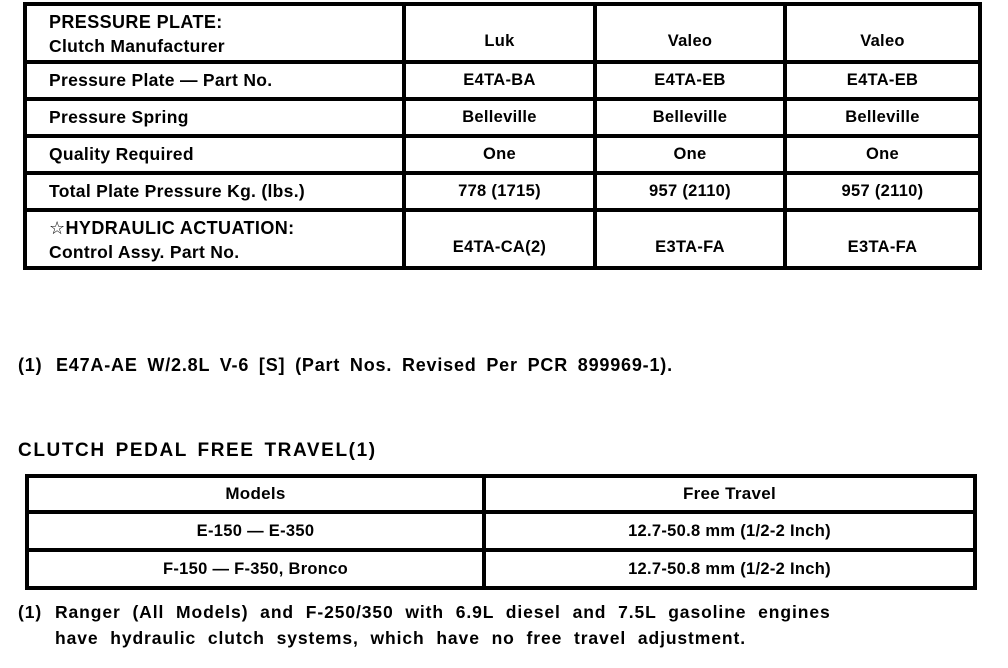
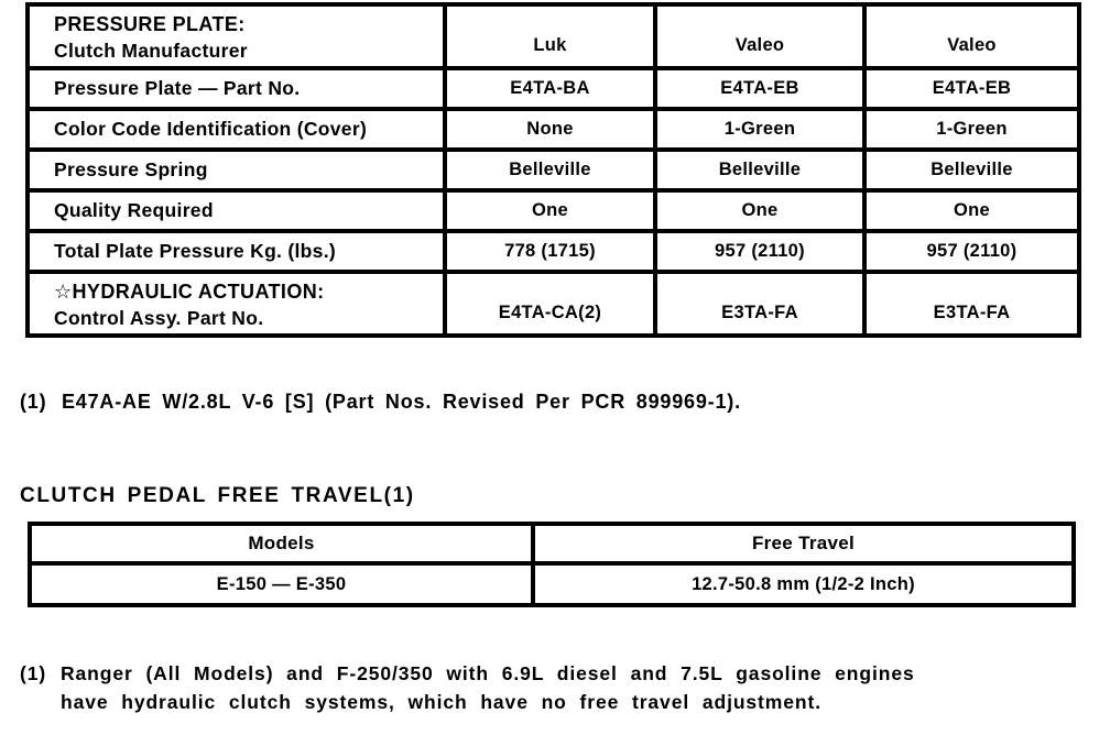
  PRESSURE PLATE: Clutch Manufacturer	Luk	Valeo	Valeo
  Pressure Plate — Part No.	E4TA-BA	E4TA-EB	E4TA-EB
+ Color Code Identification (Cover)	None	1-Green	1-Green
  Pressure Spring	Belleville	Belleville	Belleville
  Quality Required	One	One	One
  Total Plate Pressure Kg. (lbs.)	778 (1715)	957 (2110)	957 (2110)
  ☆HYDRAULIC ACTUATION: Control Assy. Part No.	E4TA-CA(2)	E3TA-FA	E3TA-FA
  (1)
  E47A-AE W/2.8L V-6 [S] (Part Nos. Revised Per PCR 899969-1).
  CLUTCH PEDAL FREE TRAVEL(1)
  Models	Free Travel
  E-150 — E-350	12.7-50.8 mm (1/2-2 Inch)
- F-150 — F-350, Bronco	12.7-50.8 mm (1/2-2 Inch)
  (1)
  Ranger (All Models) and F-250/350 with 6.9L diesel and 7.5L gasoline engines
  have hydraulic clutch systems, which have no free travel adjustment.
